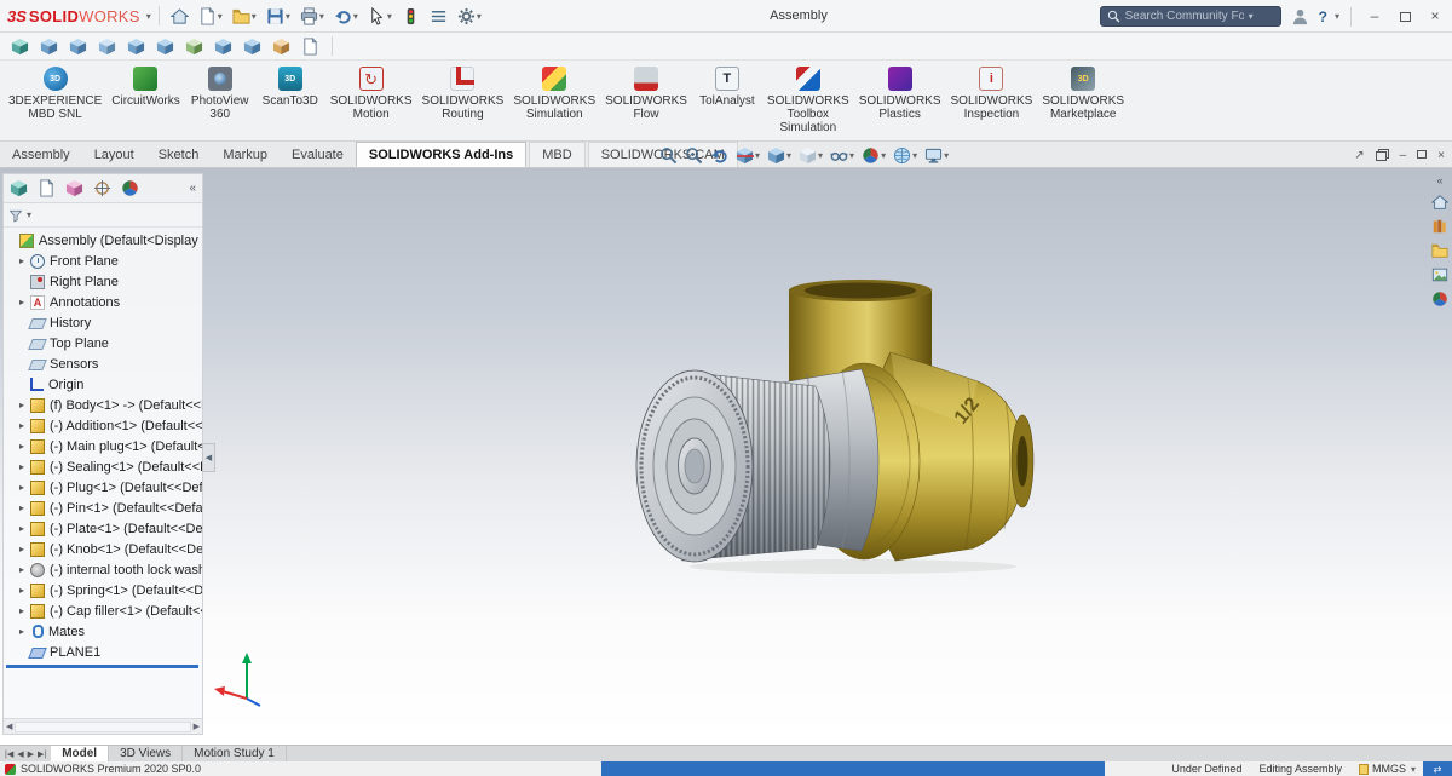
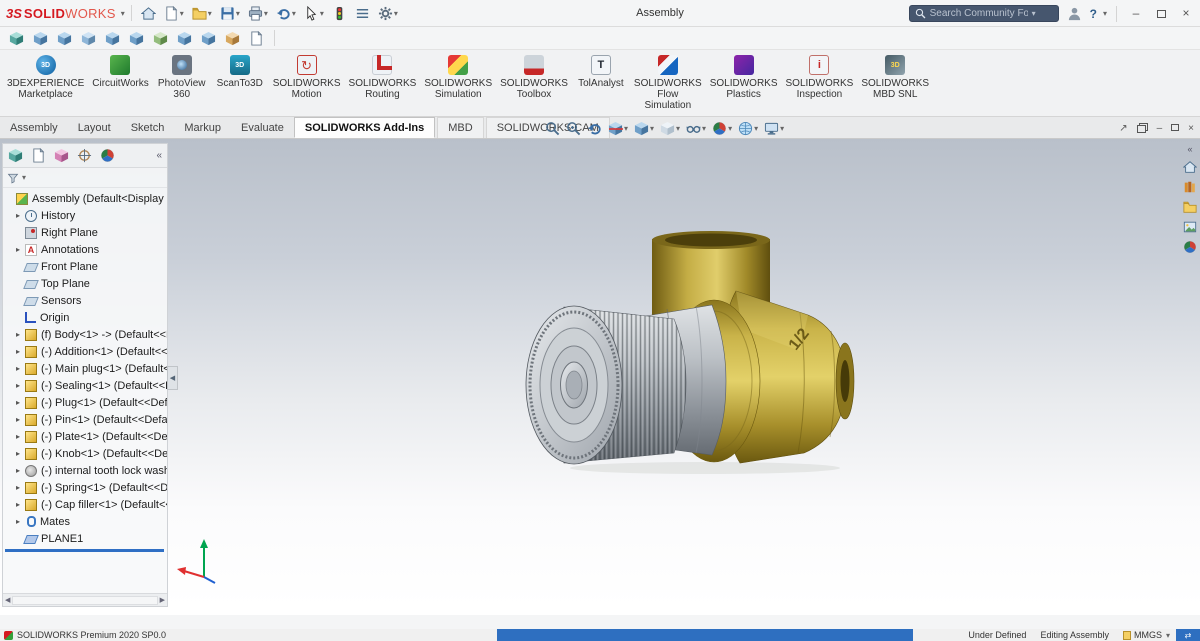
  3S
  SOLID
  WORKS
  ▾
  ▾
  ▾
  ▾
  ▾
  ▾
  ▾
  ▾
  Assembly
  Search Community Fo
  ▾
  ?
  ▾
  –
  ×
  3DEXPERIENCE
- MBD SNL
+ Marketplace
  CircuitWorks
  PhotoView
  360
  ScanTo3D
  SOLIDWORKS
  Motion
  SOLIDWORKS
  Routing
  SOLIDWORKS
  Simulation
  SOLIDWORKS
- Flow
+ Toolbox
  TolAnalyst
  SOLIDWORKS
- Toolbox
+ Flow
  Simulation
  SOLIDWORKS
  Plastics
  SOLIDWORKS
  Inspection
  SOLIDWORKS
- Marketplace
+ MBD SNL
  Assembly
  Layout
  Sketch
  Markup
  Evaluate
  SOLIDWORKS Add-Ins
  MBD
  SOLIDWORK CAM
  ▾
  ▾
  ▾
  ▾
  ▾
  ▾
  ▾
  ↗
  –
  ×
  «
  ▾
  Assembly (Default<Display
- Front Plane
+ History
  Right Plane
  Annotations
- History
+ Front Plane
  Top Plane
  Sensors
  Origin
  (f) Body<1> -> (Default<<
  (-) Addition<1> (Default<<
  (-) Main plug<1> (Default
  (-) Sealing<1> (Default<<
  (-) Plug<1> (Default<<Def
  (-) Pin<1> (Default<<Defa
  (-) Plate<1> (Default<<De
  (-) Knob<1> (Default<<De
  (-) internal tooth lock wash
  (-) Spring<1> (Default<<D
  (-) Cap filler<1> (Default<
  Mates
  PLANE1
  «
- Model
- 3D Views
- Motion Study 1
  SOLIDWORKS Premium 2020 SP0.0
  Under Defined
  Editing Assembly
  MMGS
  ▾
  ⇄
